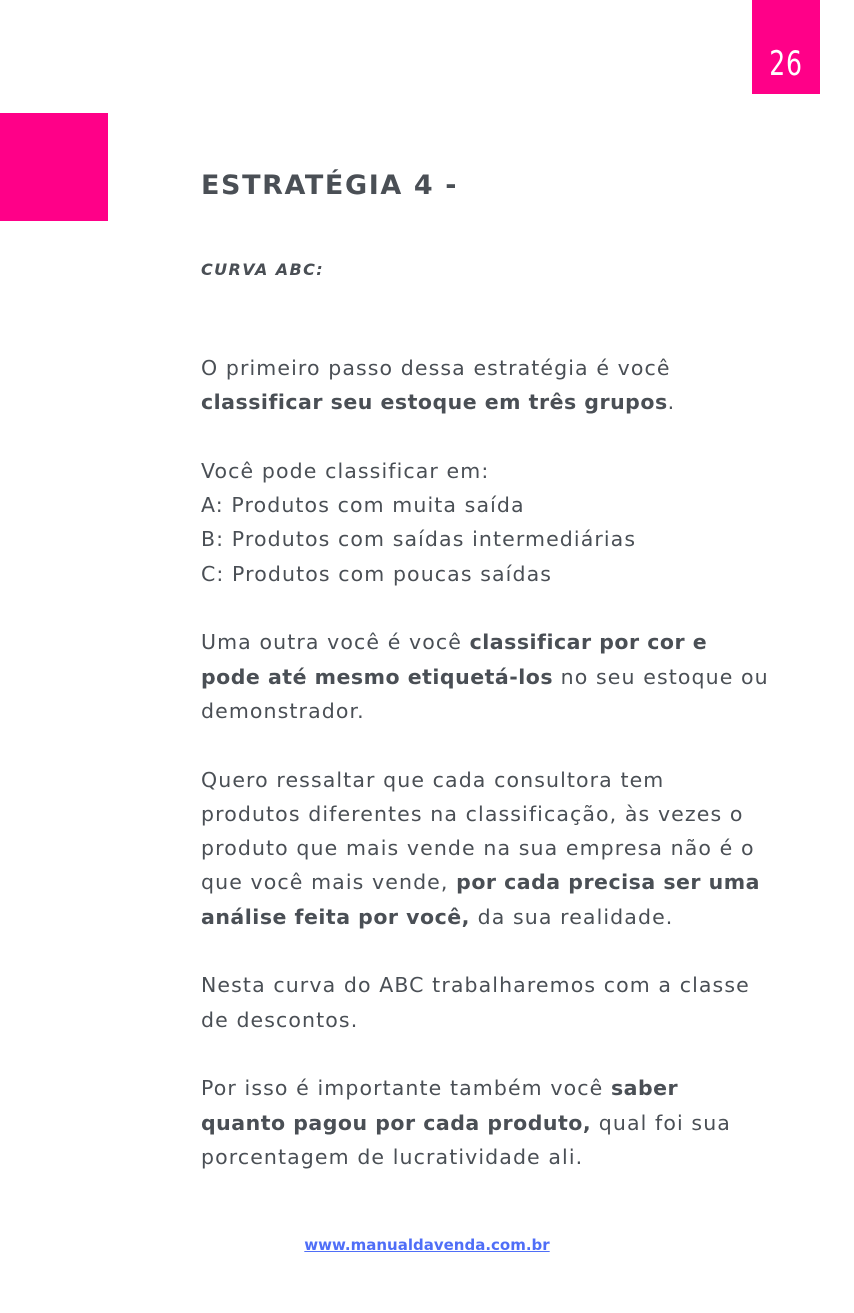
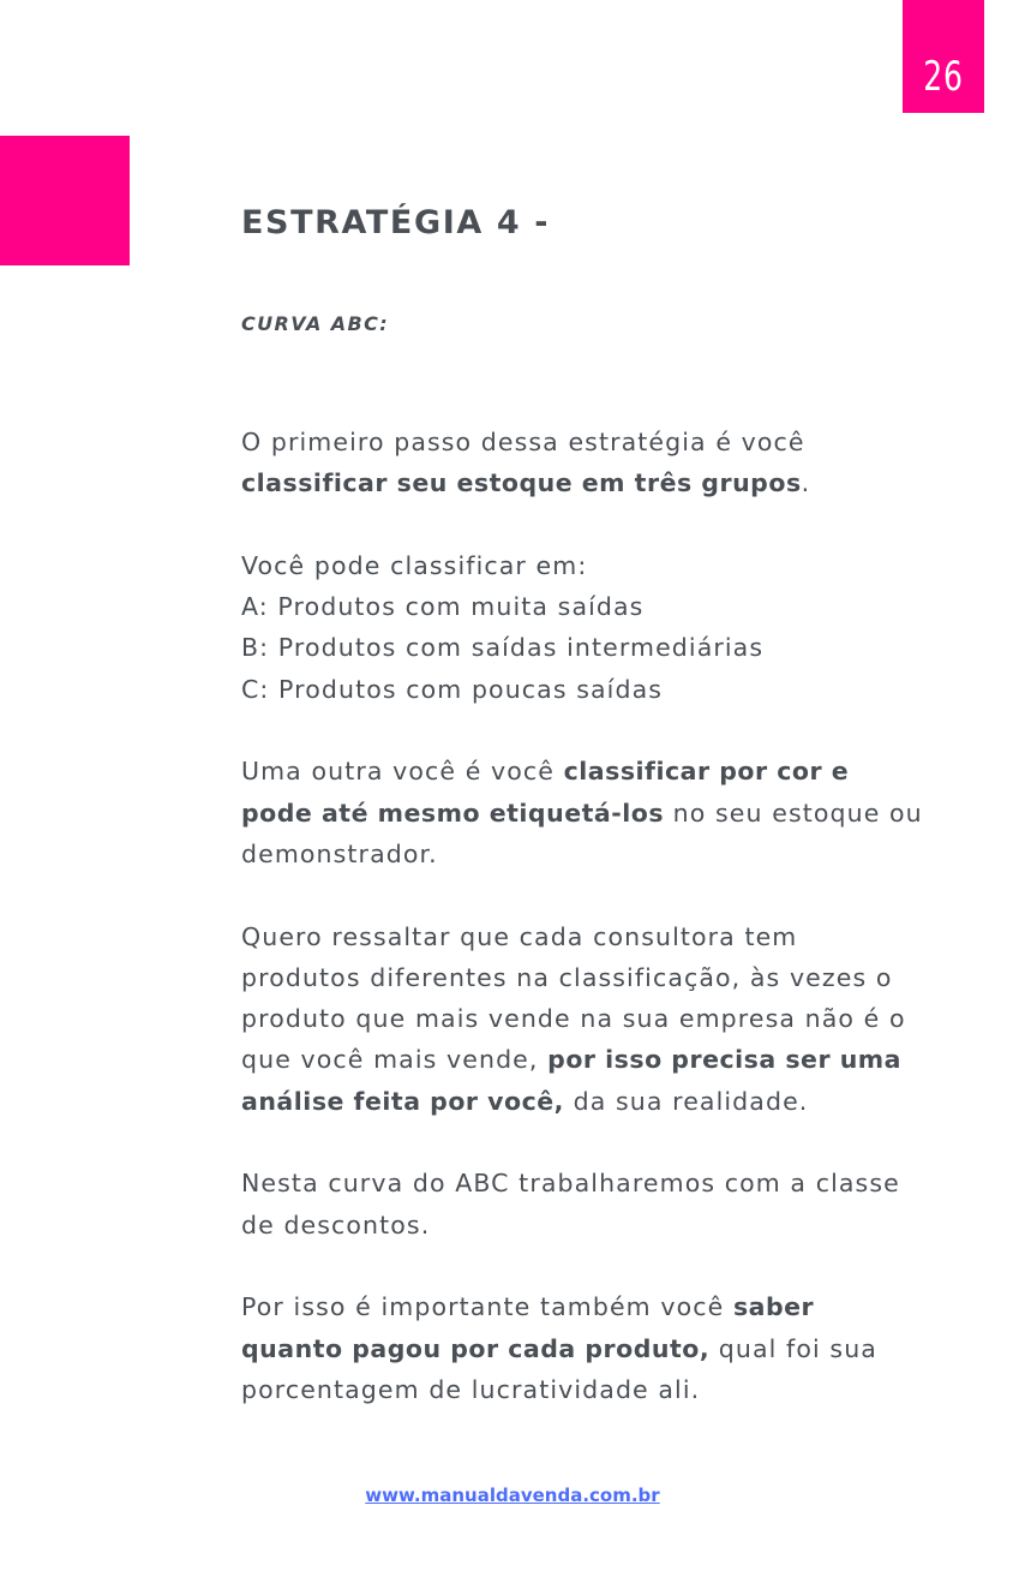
  26
  ESTRATÉGIA 4 -
  CURVA ABC:
  O primeiro passo dessa estratégia é você
  classificar seu estoque em três grupos.
  Você pode classificar em:
- A: Produtos com muita saída
+ A: Produtos com muita saídas
  B: Produtos com saídas intermediárias
  C: Produtos com poucas saídas
  Uma outra você é você classificar por cor e
  pode até mesmo etiquetá-los no seu estoque ou
  demonstrador.
  Quero ressaltar que cada consultora tem
  produtos diferentes na classificação, às vezes o
  produto que mais vende na sua empresa não é o
- que você mais vende, por cada precisa ser uma
+ que você mais vende, por isso precisa ser uma
  análise feita por você, da sua realidade.
  Nesta curva do ABC trabalharemos com a classe
  de descontos.
  Por isso é importante também você saber
  quanto pagou por cada produto, qual foi sua
  porcentagem de lucratividade ali.
  www.manualdavenda.com.br
